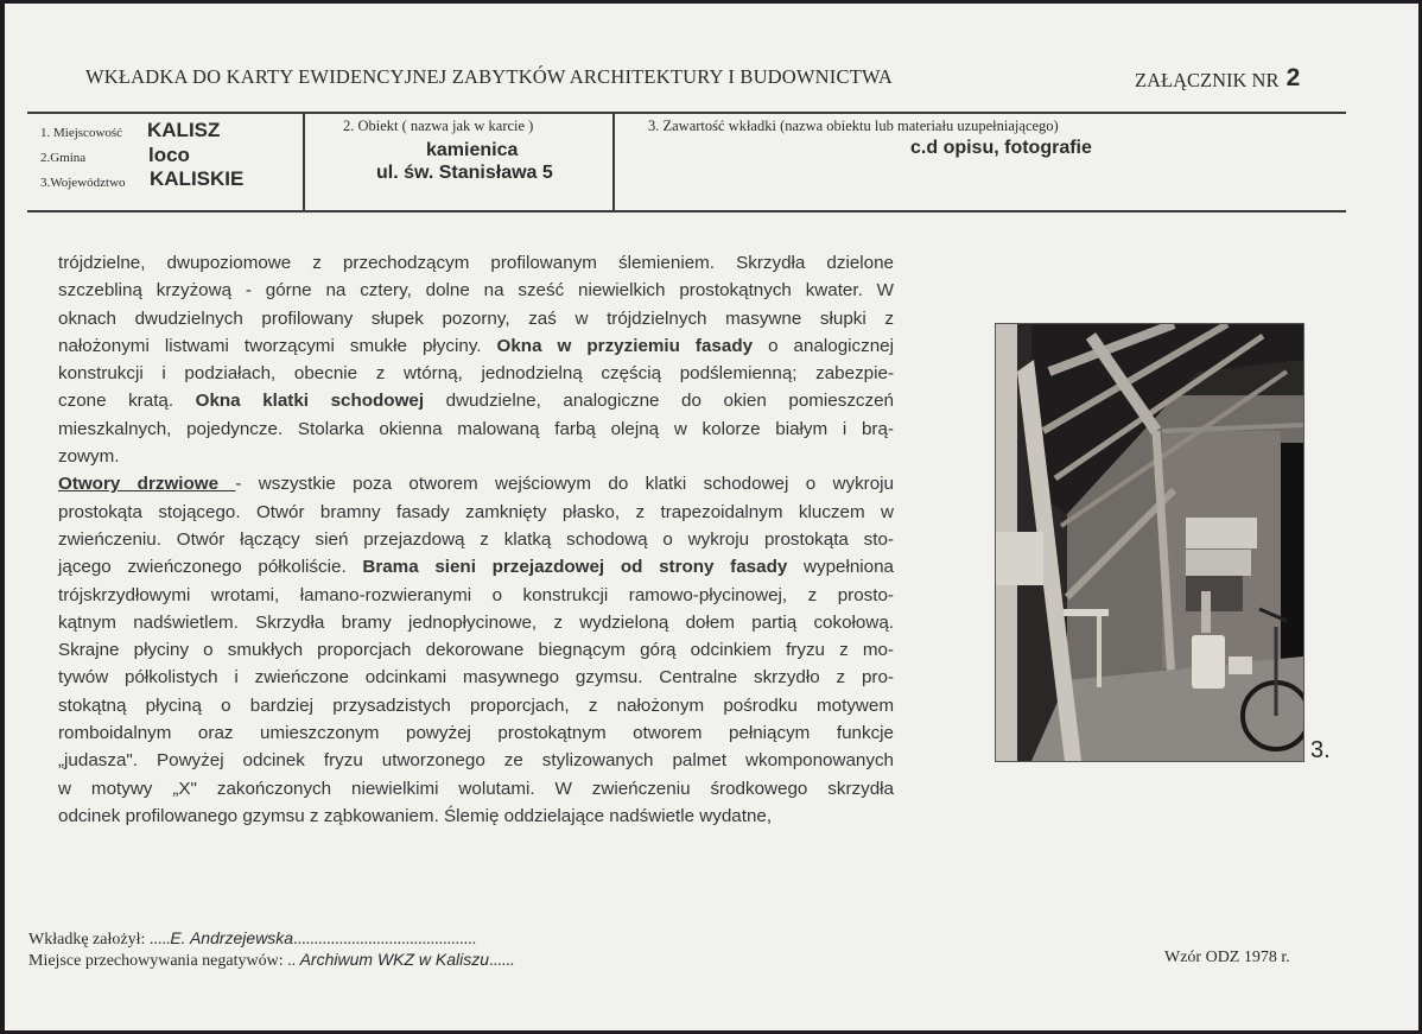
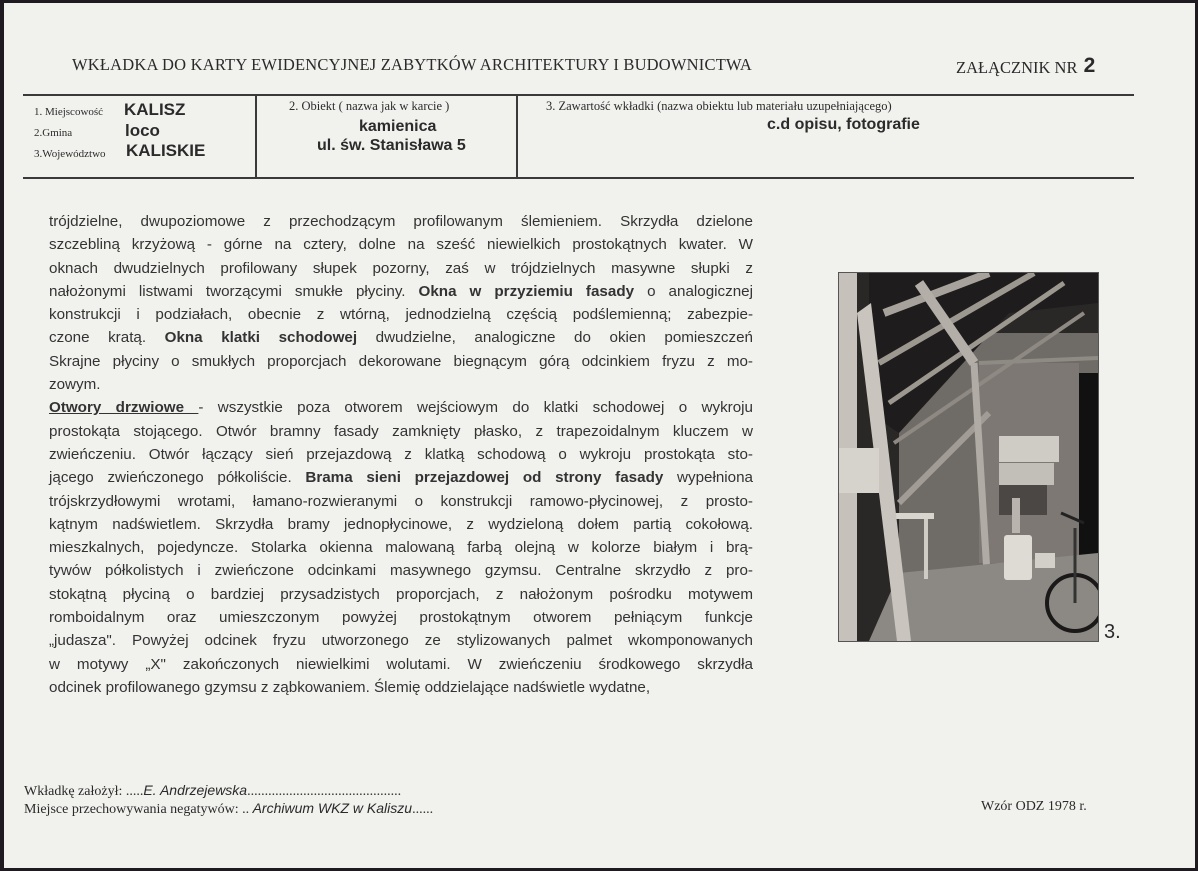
  WKŁADKA DO KARTY EWIDENCYJNEJ ZABYTKÓW ARCHITEKTURY I BUDOWNICTWA
  ZAŁĄCZNIK NR 2
  1. Miejscowość
  KALISZ
  2.Gmina
  loco
  3.Województwo
  KALISKIE
  2. Obiekt ( nazwa jak w karcie )
  kamienica
  ul. św. Stanisława 5
  3. Zawartość wkładki (nazwa obiektu lub materiału uzupełniającego)
  c.d opisu, fotografie
  trójdzielne, dwupoziomowe z przechodzącym profilowanym ślemieniem. Skrzydła dzielone
  szczebliną krzyżową - górne na cztery, dolne na sześć niewielkich prostokątnych kwater. W
  oknach dwudzielnych profilowany słupek pozorny, zaś w trójdzielnych masywne słupki z
  nałożonymi listwami tworzącymi smukłe płyciny. Okna w przyziemiu fasady o analogicznej
  konstrukcji i podziałach, obecnie z wtórną, jednodzielną częścią podślemienną; zabezpie-
  czone kratą. Okna klatki schodowej dwudzielne, analogiczne do okien pomieszczeń
- mieszkalnych, pojedyncze. Stolarka okienna malowaną farbą olejną w kolorze białym i brą-
+ Skrajne płyciny o smukłych proporcjach dekorowane biegnącym górą odcinkiem fryzu z mo-
  zowym.
  Otwory drzwiowe - wszystkie poza otworem wejściowym do klatki schodowej o wykroju
  prostokąta stojącego. Otwór bramny fasady zamknięty płasko, z trapezoidalnym kluczem w
  zwieńczeniu. Otwór łączący sień przejazdową z klatką schodową o wykroju prostokąta sto-
  jącego zwieńczonego półkoliście. Brama sieni przejazdowej od strony fasady wypełniona
  trójskrzydłowymi wrotami, łamano-rozwieranymi o konstrukcji ramowo-płycinowej, z prosto-
  kątnym nadświetlem. Skrzydła bramy jednopłycinowe, z wydzieloną dołem partią cokołową.
- Skrajne płyciny o smukłych proporcjach dekorowane biegnącym górą odcinkiem fryzu z mo-
+ mieszkalnych, pojedyncze. Stolarka okienna malowaną farbą olejną w kolorze białym i brą-
  tywów półkolistych i zwieńczone odcinkami masywnego gzymsu. Centralne skrzydło z pro-
  stokątną płyciną o bardziej przysadzistych proporcjach, z nałożonym pośrodku motywem
  romboidalnym oraz umieszczonym powyżej prostokątnym otworem pełniącym funkcje
  „judasza". Powyżej odcinek fryzu utworzonego ze stylizowanych palmet wkomponowanych
  w motywy „X" zakończonych niewielkimi wolutami. W zwieńczeniu środkowego skrzydła
  odcinek profilowanego gzymsu z ząbkowaniem. Ślemię oddzielające nadświetle wydatne,
  3.
  Wkładkę założył: .....E. Andrzejewska............................................
  Miejsce przechowywania negatywów: .. Archiwum WKZ w Kaliszu......
  Wzór ODZ 1978 r.
